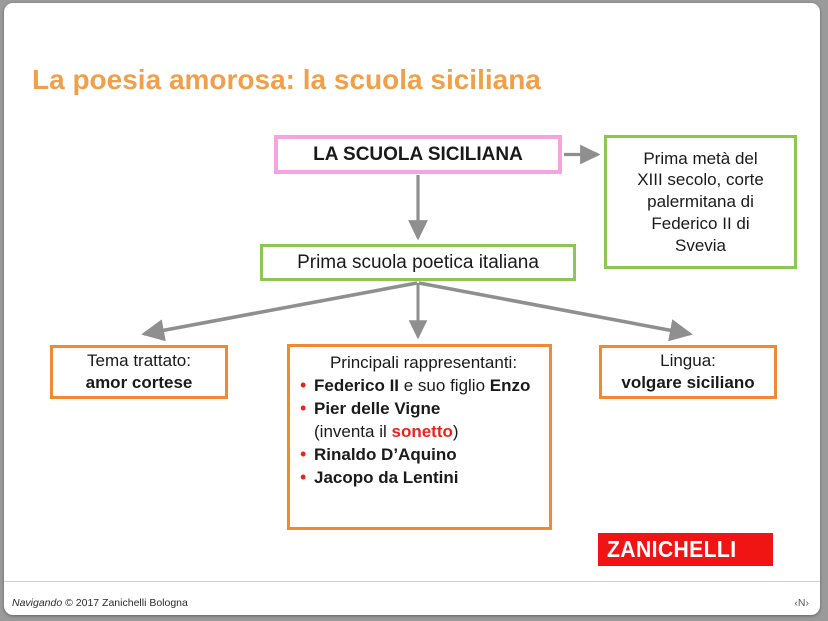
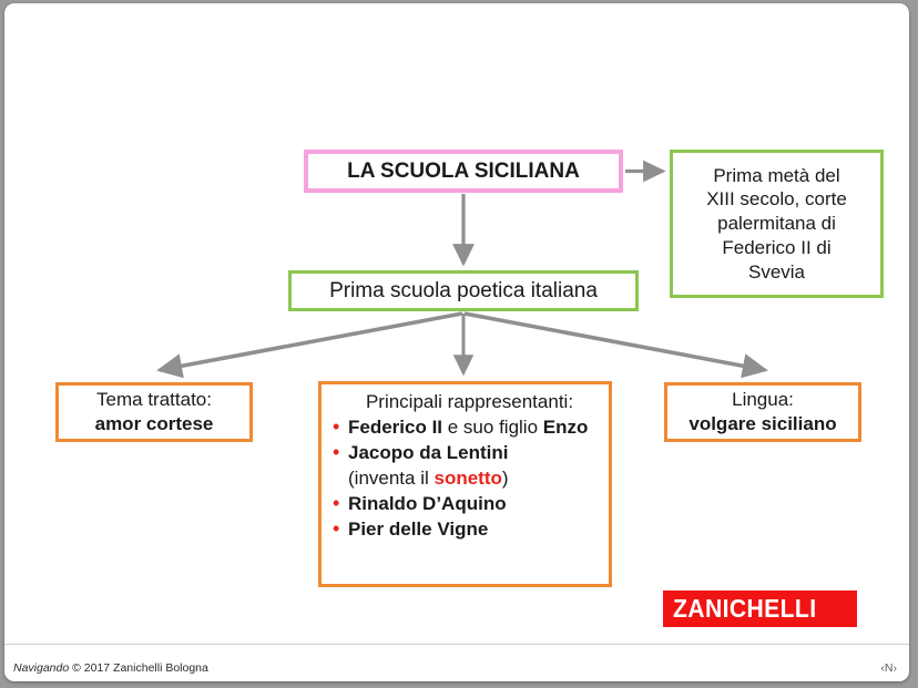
- La poesia amorosa: la scuola siciliana
  LA SCUOLA SICILIANA
  Prima metà del
  XIII secolo, corte
  palermitana di
  Federico II di
  Svevia
  Prima scuola poetica italiana
  Tema trattato:
  amor cortese
  Lingua:
  volgare siciliano
  Principali rappresentanti:
  Federico II e suo figlio Enzo
- Pier delle Vigne
+ Jacopo da Lentini
  (inventa il sonetto)
  Rinaldo D’Aquino
- Jacopo da Lentini
+ Pier delle Vigne
  ZANICHELLI
  Navigando © 2017 Zanichelli Bologna
  ‹N›
